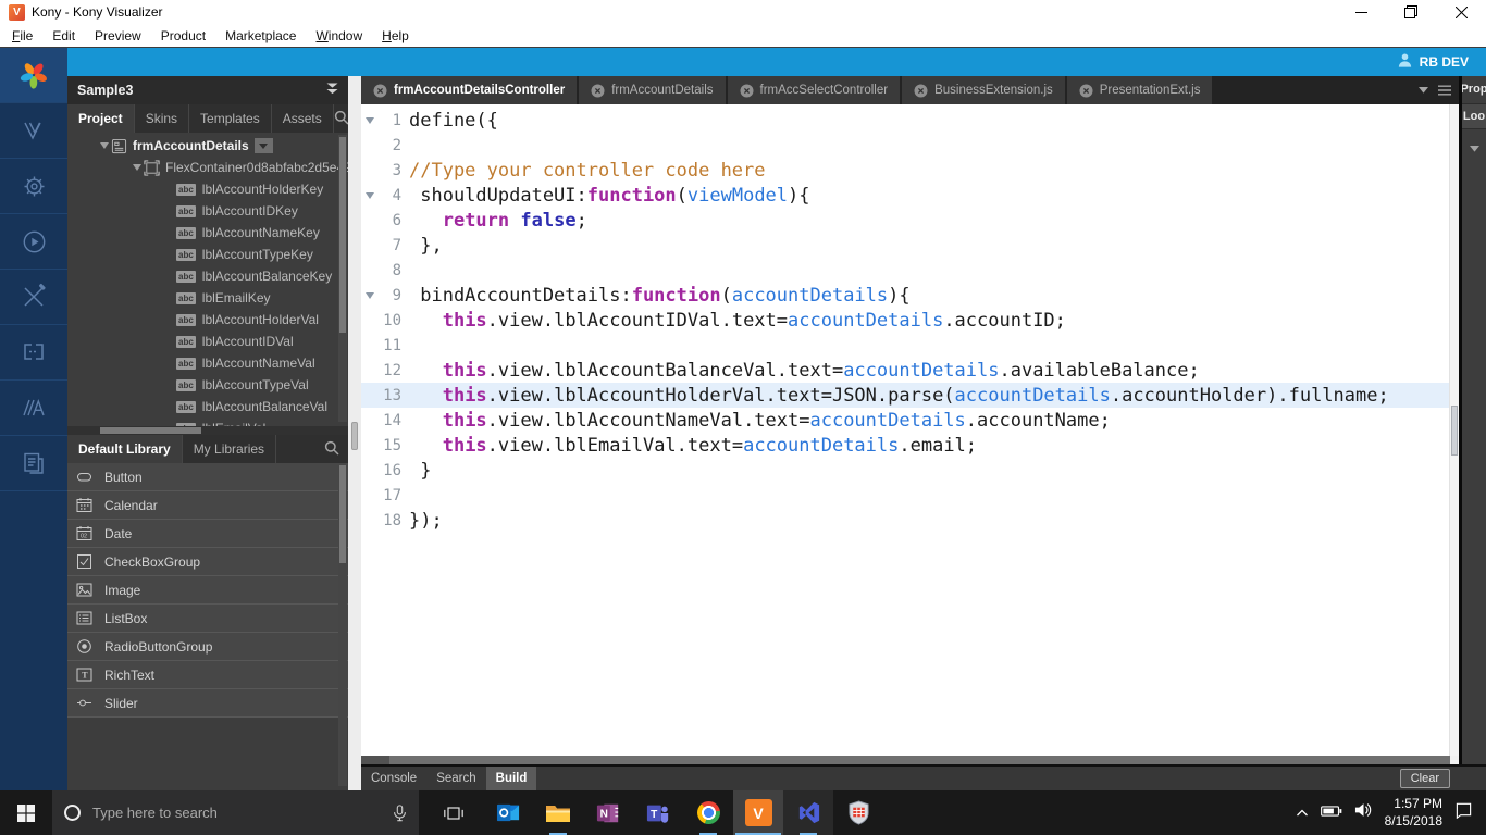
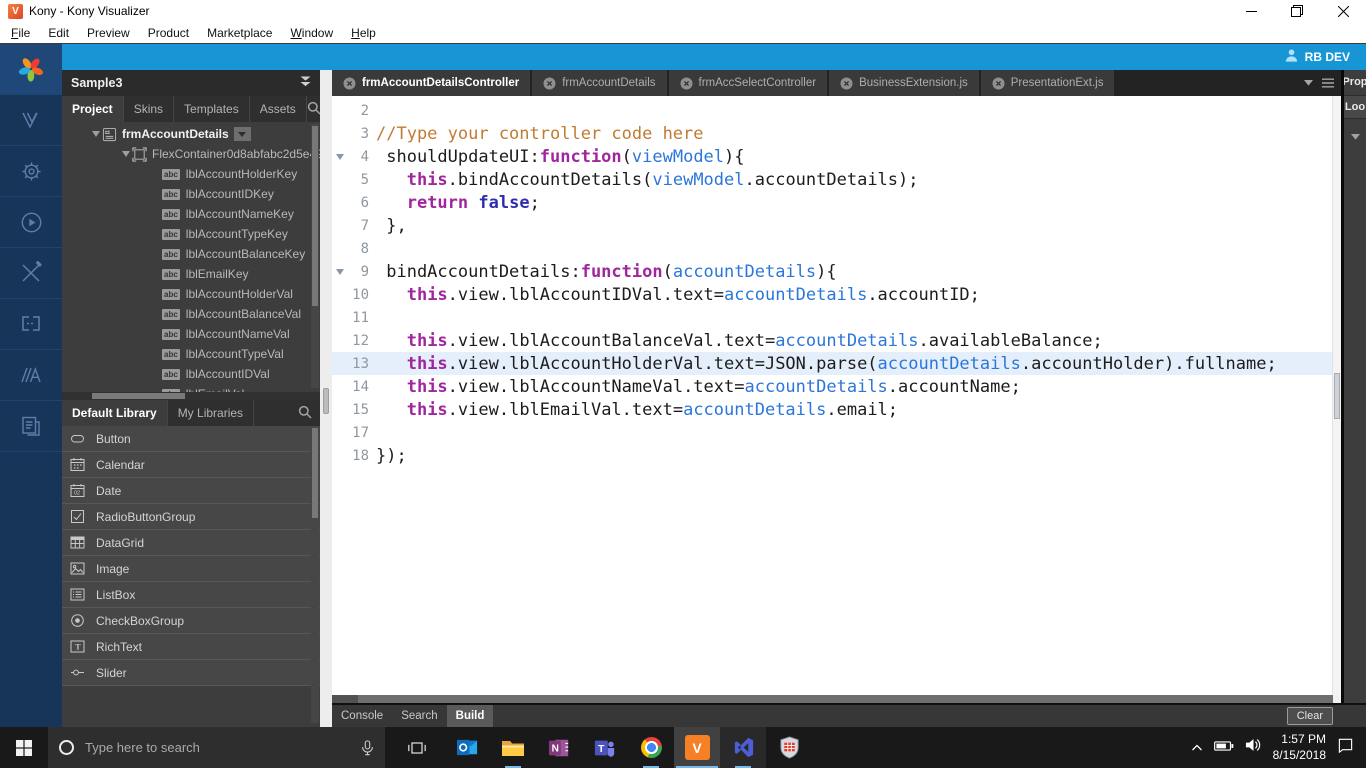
  V
  Kony - Kony Visualizer
  File
  Edit
  Preview
  Product
  Marketplace
  Window
  Help
  RB DEV
  Sample3
  Project
  Skins
  Templates
  Assets
  frmAccountDetails
  FlexContainer0d8abfabc2d5e
  abc
  lblAccountHolderKey
  abc
  lblAccountIDKey
  abc
  lblAccountNameKey
  abc
  lblAccountTypeKey
  abc
  lblAccountBalanceKey
  abc
  lblEmailKey
  abc
  lblAccountHolderVal
  abc
- lblAccountIDVal
+ lblAccountBalanceVal
  abc
  lblAccountNameVal
  abc
  lblAccountTypeVal
  abc
- lblAccountBalanceVal
+ lblAccountIDVal
  Default Library
  My Libraries
  Button
  Calendar
  Date
- CheckBoxGroup
+ RadioButtonGroup
+ DataGrid
  Image
  ListBox
- RadioButtonGroup
+ CheckBoxGroup
  T
  RichText
  Slider
  frmAccountDetailsController
  frmAccountDetails
  frmAccSelectController
  BusinessExtension.js
  PresentationExt.js
- 1
- define({
  2
  3
  //Type your controller code here
  4
  shouldUpdateUI:function(viewModel){
+ 5
+ this.bindAccountDetails(viewModel.accountDetails);
  6
  return false;
  7
  },
  8
  9
  bindAccountDetails:function(accountDetails){
  10
  this.view.lblAccountIDVal.text=accountDetails.accountID;
  11
  12
  this.view.lblAccountBalanceVal.text=accountDetails.availableBalance;
  13
  this.view.lblAccountHolderVal.text=JSON.parse(accountDetails.accountHolder).fullname;
  14
  this.view.lblAccountNameVal.text=accountDetails.accountName;
  15
  this.view.lblEmailVal.text=accountDetails.email;
- 16
- }
  17
  18
  });
  Prop
  Loo
  Console
  Search
  Build
  Clear
  Type here to search
  N
  T
  V
  1:57 PM
  8/15/2018
